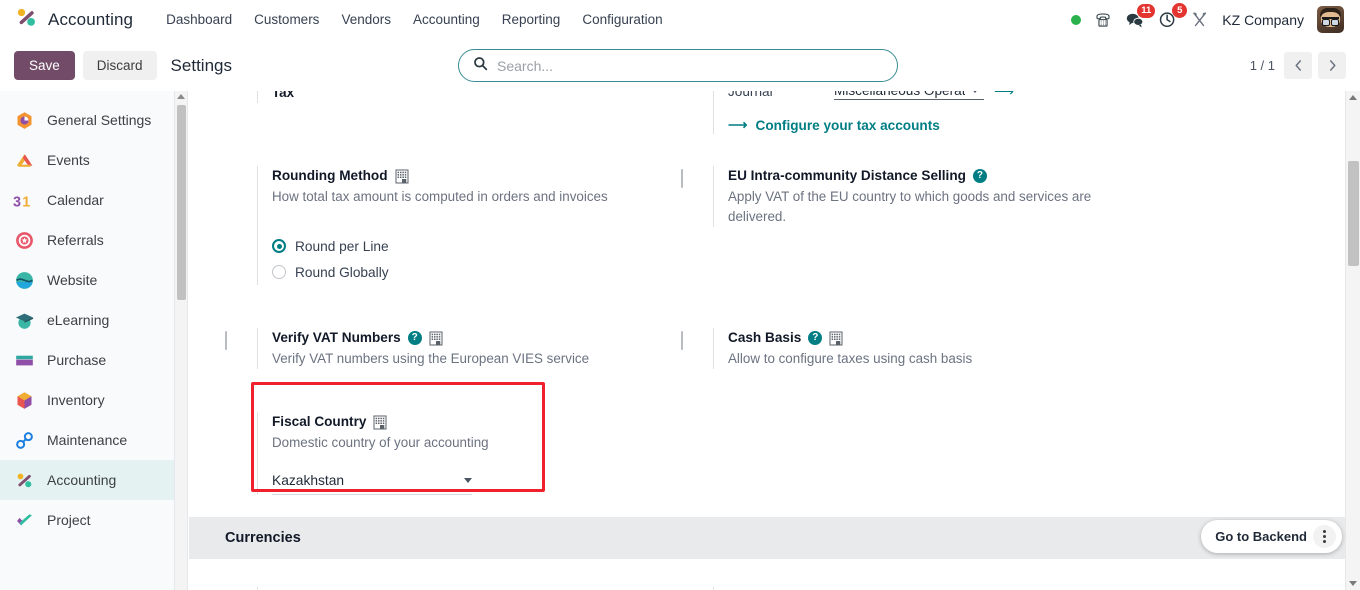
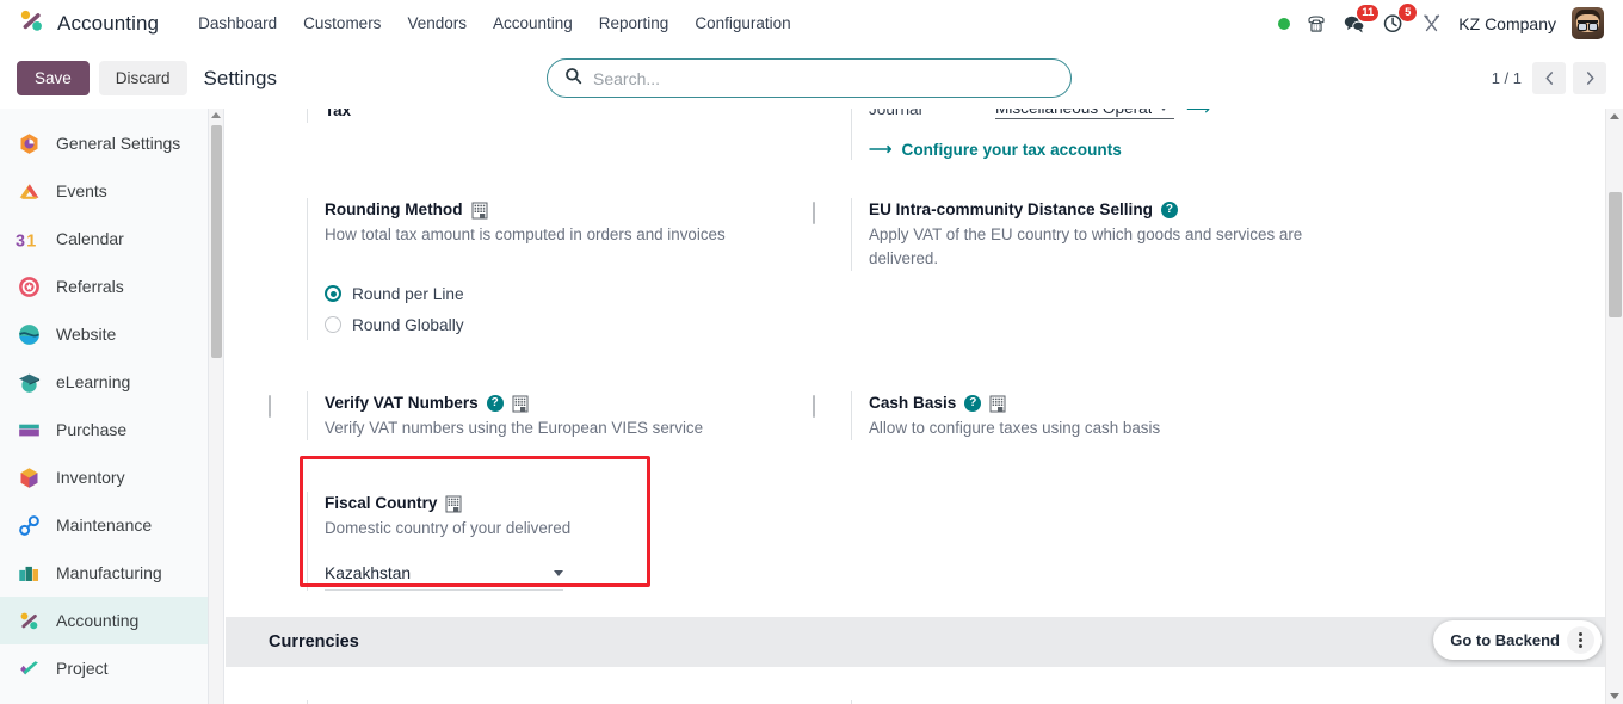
  Accounting
  Dashboard
  Customers
  Vendors
  Accounting
  Reporting
  Configuration
  11
  5
  KZ Company
  Save
  Discard
  Settings
  1 / 1
  Search...
  General Settings
  Events
  3
  1
  Calendar
  Referrals
  Website
  eLearning
  Purchase
  Inventory
  Maintenance
+ Manufacturing
  Accounting
  Project
  Tax
  Journal
  Miscellaneous Operat
  ⟶
  ⟶
  Configure your tax accounts
  Rounding Method
  How total tax amount is computed in orders and invoices
  Round per Line
  Round Globally
  EU Intra-community Distance Selling
  ?
  Apply VAT of the EU country to which goods and services are delivered.
  Verify VAT Numbers
  ?
  Verify VAT numbers using the European VIES service
  Cash Basis
  ?
  Allow to configure taxes using cash basis
  Fiscal Country
- Domestic country of your accounting
+ Domestic country of your delivered
  Kazakhstan
  Currencies
  Go to Backend
